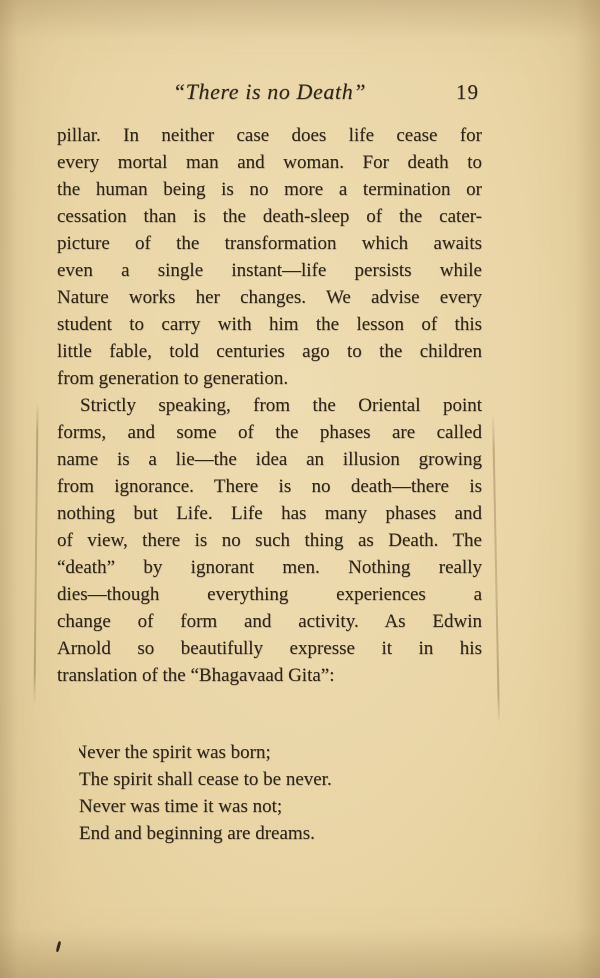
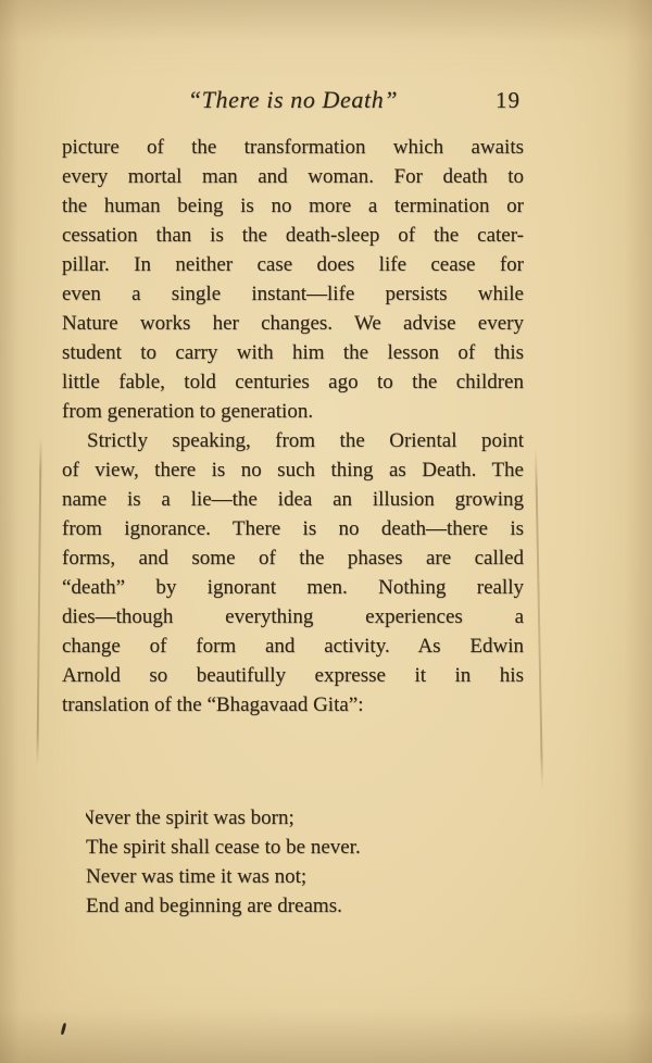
  “There is no Death”
  19
- pillar. In neither case does life cease for
+ picture of the transformation which awaits
  every mortal man and woman. For death to
  the human being is no more a termination or
  cessation than is the death-sleep of the cater-
- picture of the transformation which awaits
+ pillar. In neither case does life cease for
  even a single instant—life persists while
  Nature works her changes. We advise every
  student to carry with him the lesson of this
  little fable, told centuries ago to the children
  from generation to generation.
  Strictly speaking, from the Oriental point
- forms, and some of the phases are called
+ of view, there is no such thing as Death. The
  name is a lie—the idea an illusion growing
  from ignorance. There is no death—there is
- nothing but Life. Life has many phases and
- of view, there is no such thing as Death. The
+ forms, and some of the phases are called
  “death” by ignorant men. Nothing really
  dies—though everything experiences a
  change of form and activity. As Edwin
  Arnold so beautifully expresse it in his
  translation of the “Bhagavaad Gita”:
  Never the spirit was born;
  The spirit shall cease to be never.
  Never was time it was not;
  End and beginning are dreams.
